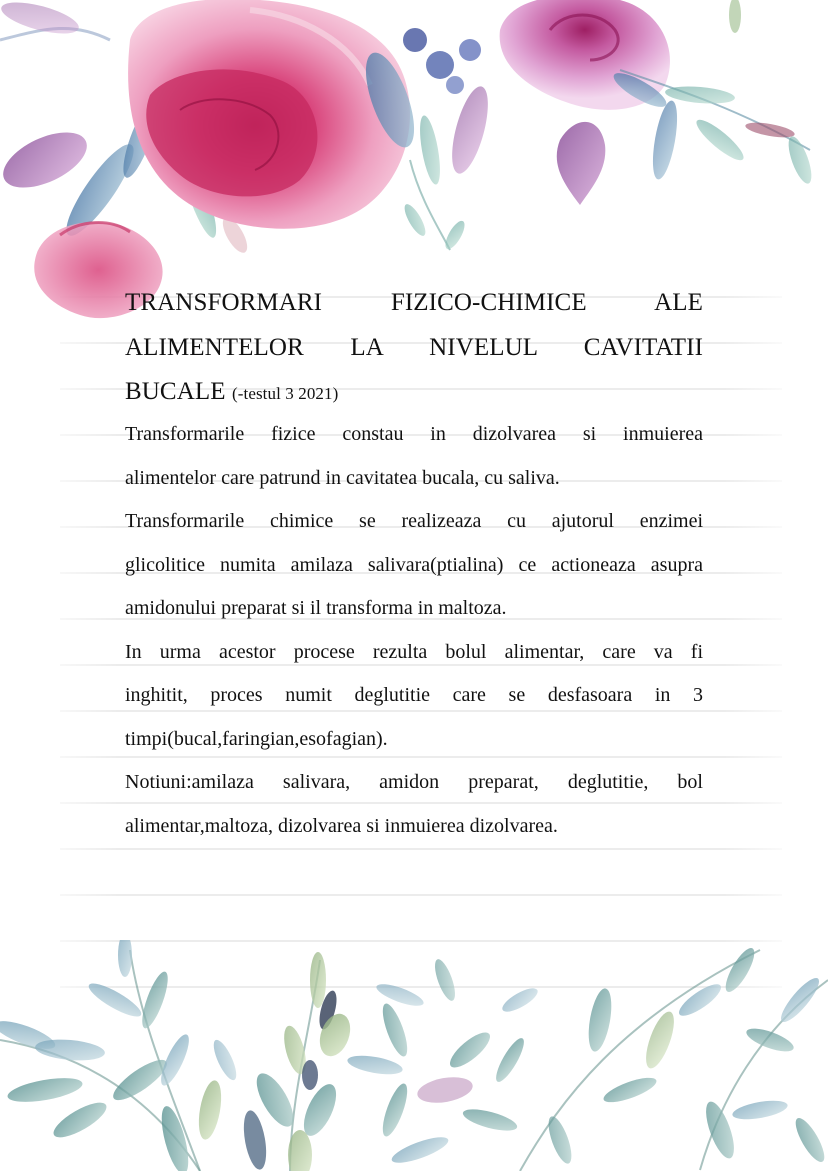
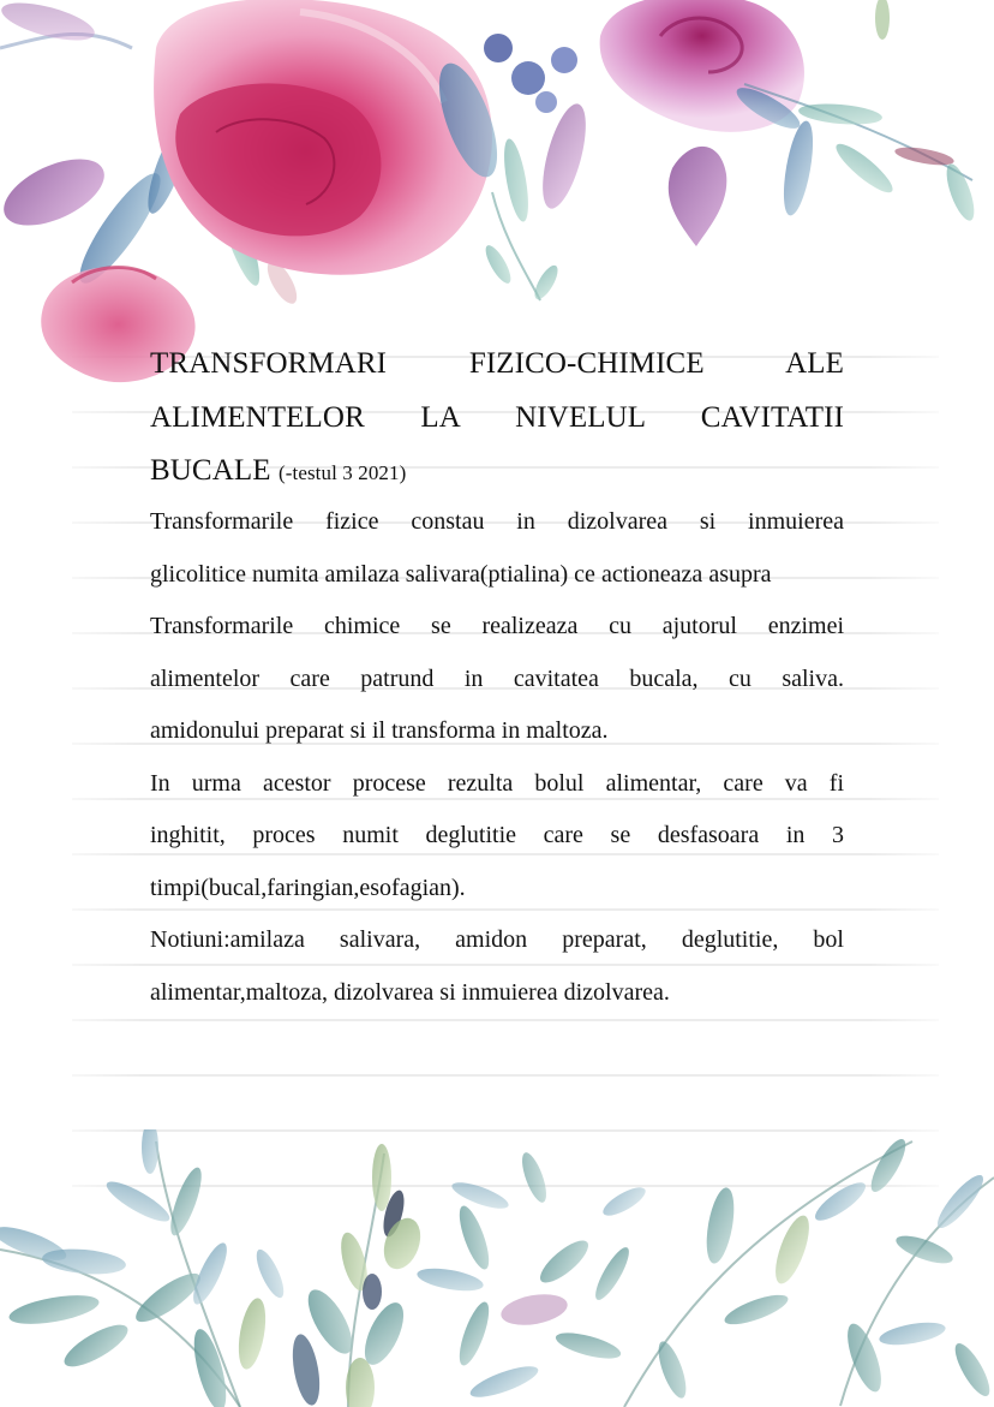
  TRANSFORMARI FIZICO-CHIMICE ALE
  ALIMENTELOR LA NIVELUL CAVITATII
  BUCALE (-testul 3 2021)
  Transformarile fizice constau in dizolvarea si inmuierea
- alimentelor care patrund in cavitatea bucala, cu saliva.
+ glicolitice numita amilaza salivara(ptialina) ce actioneaza asupra
  Transformarile chimice se realizeaza cu ajutorul enzimei
- glicolitice numita amilaza salivara(ptialina) ce actioneaza asupra
+ alimentelor care patrund in cavitatea bucala, cu saliva.
  amidonului preparat si il transforma in maltoza.
  In urma acestor procese rezulta bolul alimentar, care va fi
  inghitit, proces numit deglutitie care se desfasoara in 3
  timpi(bucal,faringian,esofagian).
  Notiuni:amilaza salivara, amidon preparat, deglutitie, bol
  alimentar,maltoza, dizolvarea si inmuierea dizolvarea.
